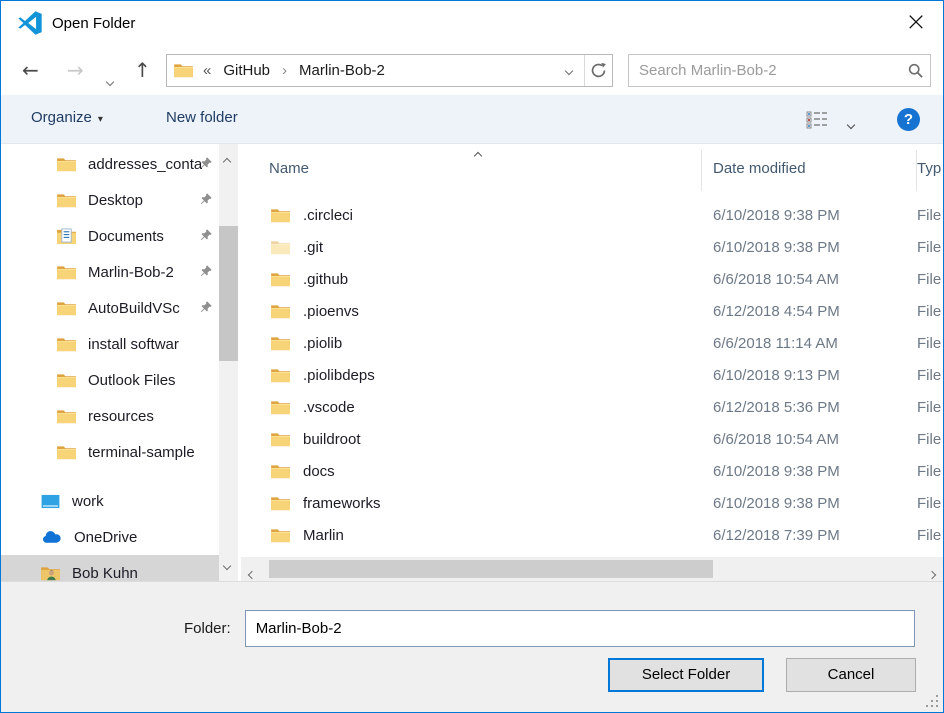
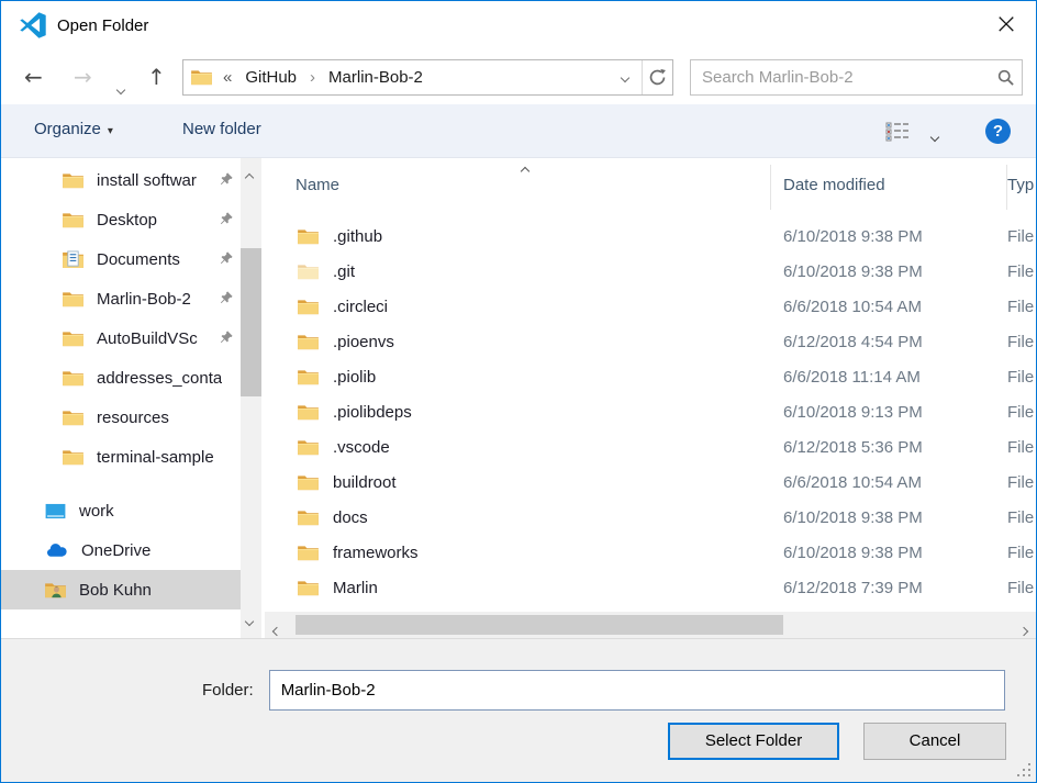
  Open Folder
  ×
  ←
  →
  ↑
  «
  GitHub
  ›
  Marlin-Bob-2
  Search Marlin-Bob-2
  Organize ▾
  New folder
  ?
- addresses_conta
+ install softwar
  Desktop
  Documents
  Marlin-Bob-2
  AutoBuildVSc
- install softwar
+ addresses_conta
- Outlook Files
  resources
  terminal-sample
  work
  OneDrive
  Bob Kuhn
  Name
  Date modified
  Typ
- .circleci
+ .github
  6/10/2018 9:38 PM
  File
  .git
  6/10/2018 9:38 PM
  File
- .github
+ .circleci
  6/6/2018 10:54 AM
  File
  .pioenvs
  6/12/2018 4:54 PM
  File
  .piolib
  6/6/2018 11:14 AM
  File
  .piolibdeps
  6/10/2018 9:13 PM
  File
  .vscode
  6/12/2018 5:36 PM
  File
  buildroot
  6/6/2018 10:54 AM
  File
  docs
  6/10/2018 9:38 PM
  File
  frameworks
  6/10/2018 9:38 PM
  File
  Marlin
  6/12/2018 7:39 PM
  File
  Folder:
  Marlin-Bob-2
  Select Folder
  Cancel
